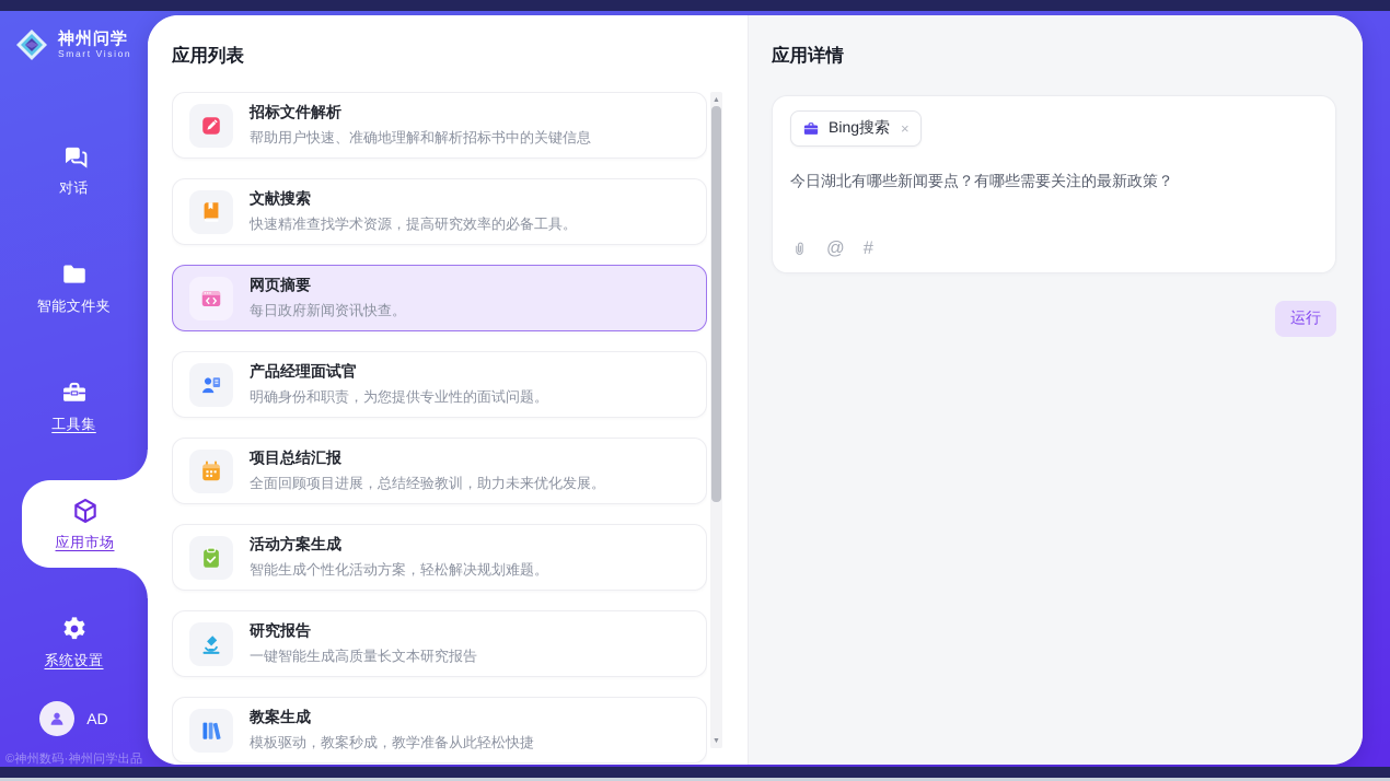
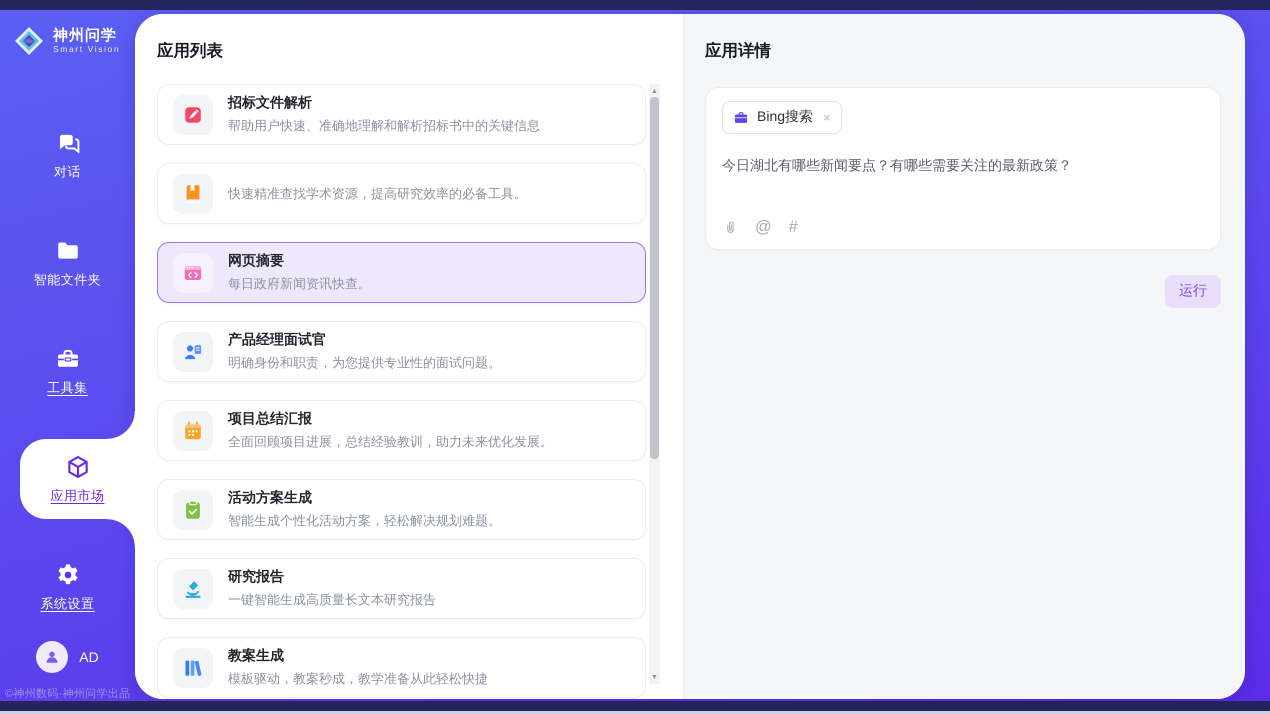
  神州问学
  Smart Vision
  对话
  智能文件夹
  工具集
  应用市场
  系统设置
  AD
  ©神州数码·神州问学出品
  应用列表
  招标文件解析
  帮助用户快速、准确地理解和解析招标书中的关键信息
- 文献搜索
  快速精准查找学术资源，提高研究效率的必备工具。
  网页摘要
  每日政府新闻资讯快查。
  产品经理面试官
  明确身份和职责，为您提供专业性的面试问题。
  项目总结汇报
  全面回顾项目进展，总结经验教训，助力未来优化发展。
  活动方案生成
  智能生成个性化活动方案，轻松解决规划难题。
  研究报告
  一键智能生成高质量长文本研究报告
  教案生成
  模板驱动，教案秒成，教学准备从此轻松快捷
  应用详情
  Bing搜索
  ×
  今日湖北有哪些新闻要点？有哪些需要关注的最新政策？
  @
  #
  运行
